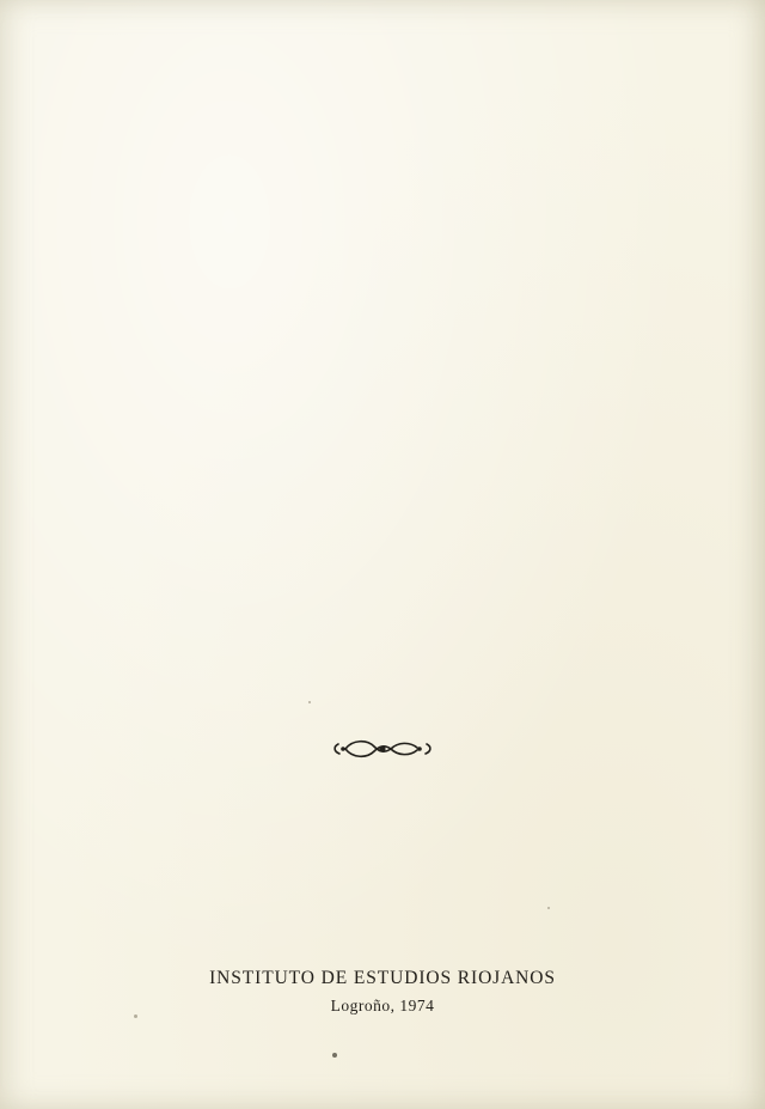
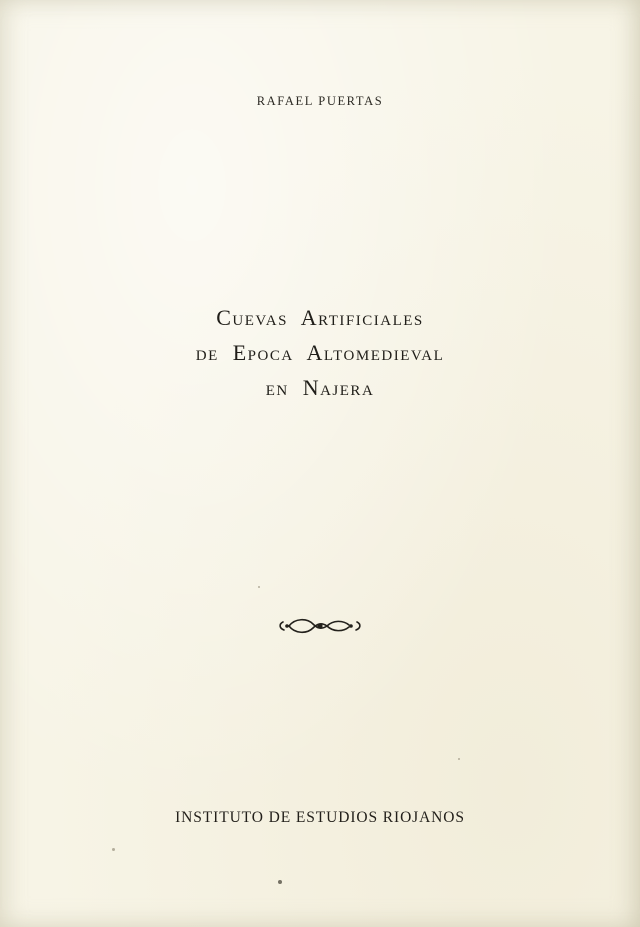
+ RAFAEL PUERTAS
+ Cuevas Artificiales
+ de Epoca Altomedieval
+ en Najera
  INSTITUTO DE ESTUDIOS RIOJANOS
- Logroño, 1974
